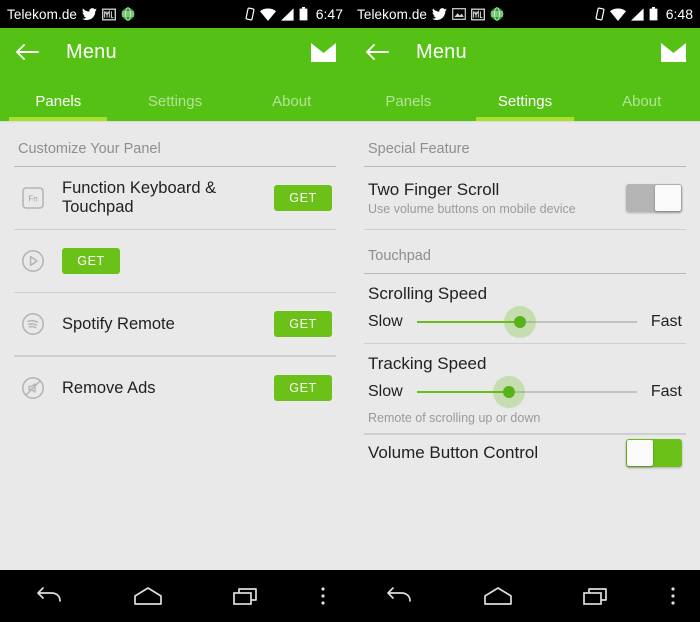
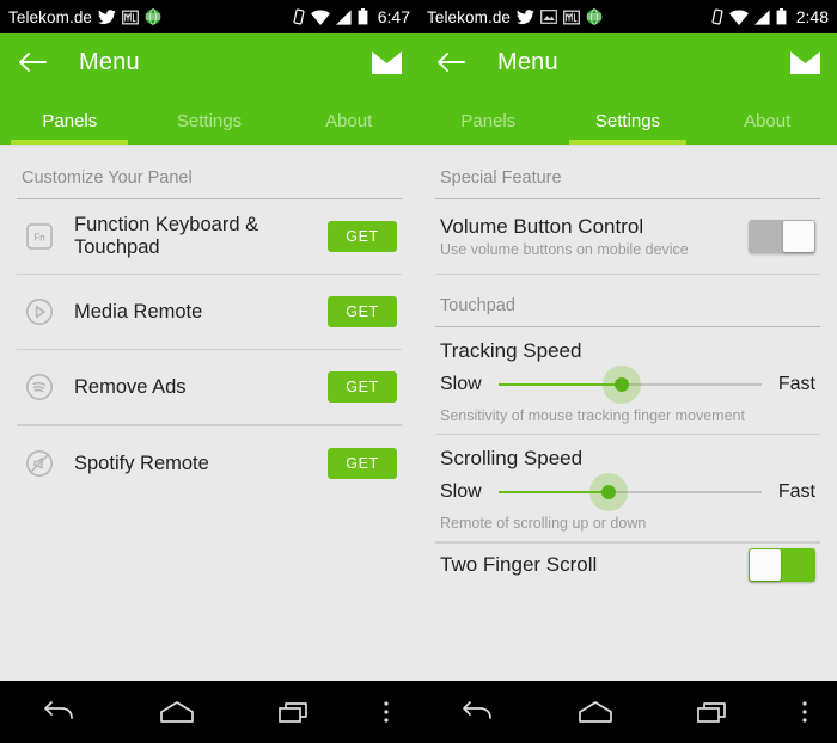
  Telekom.de
  6:47
  Menu
  Panels
  Settings
  About
  Customize Your Panel
  Fn
  Function Keyboard & Touchpad
  GET
+ Media Remote
  GET
- Spotify Remote
+ Remove Ads
  GET
- Remove Ads
+ Spotify Remote
  GET
  Telekom.de
- 6:48
+ 2:48
  Menu
  Panels
  Settings
  About
  Special Feature
- Two Finger Scroll
+ Volume Button Control
  Use volume buttons on mobile device
  Touchpad
- Scrolling Speed
+ Tracking Speed
  Slow
  Fast
+ Sensitivity of mouse tracking finger movement
- Tracking Speed
+ Scrolling Speed
  Slow
  Fast
  Remote of scrolling up or down
- Volume Button Control
+ Two Finger Scroll
